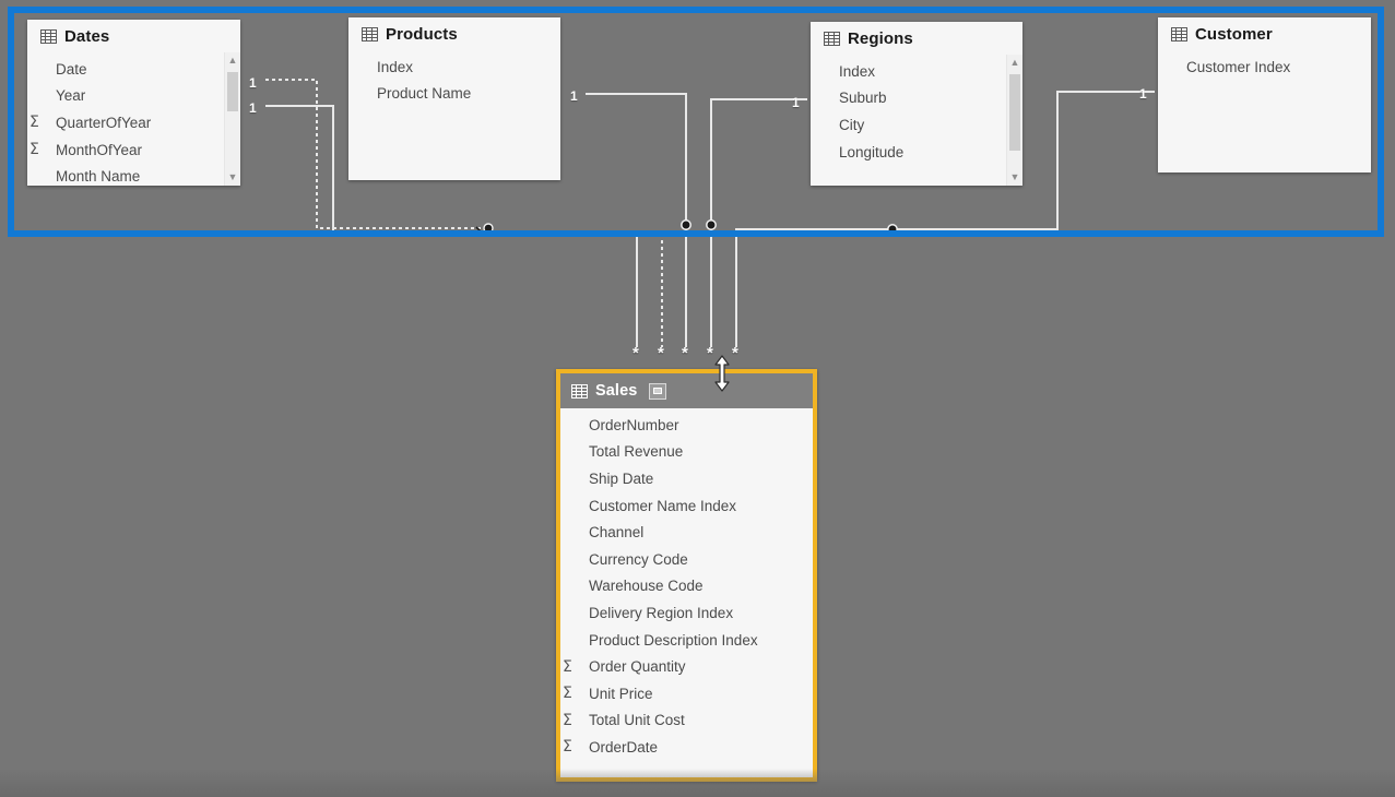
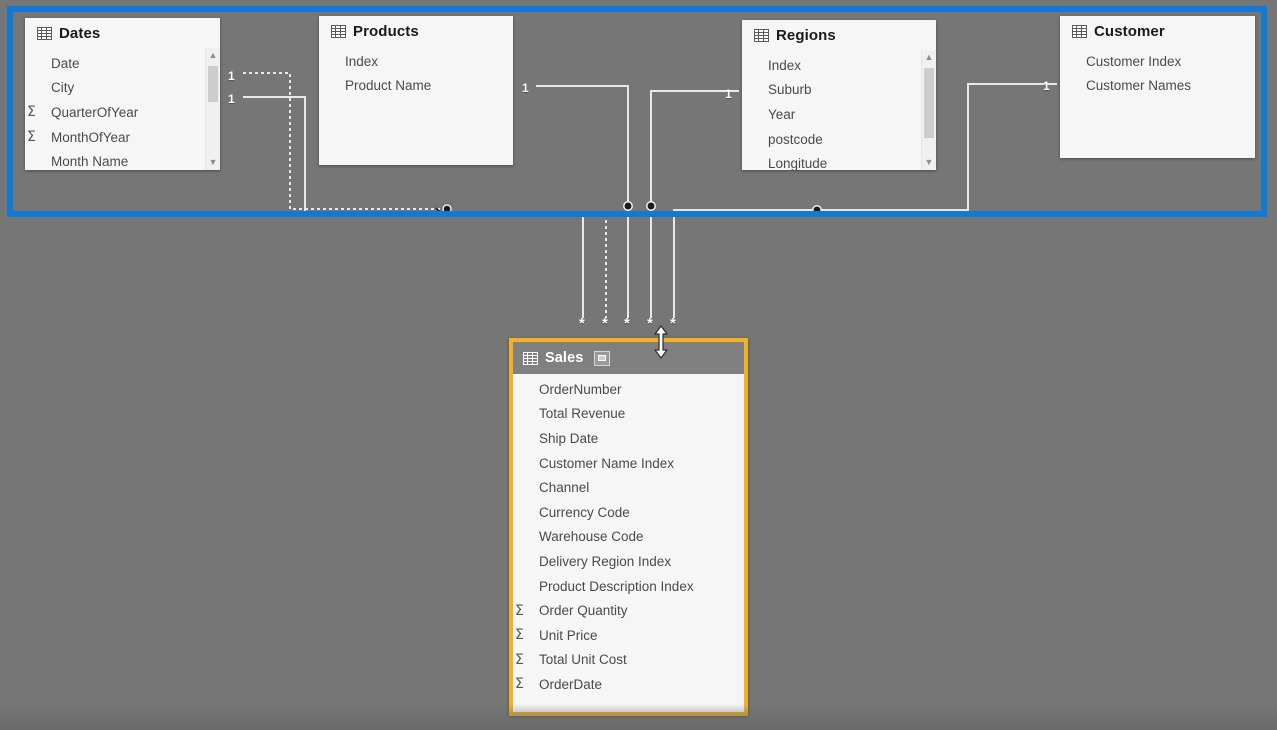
  1
  1
  1
  1
  1
  *
  *
  *
  *
  *
  Dates
  Date
- Year
+ City
  Σ
  QuarterOfYear
  Σ
  MonthOfYear
  Month Name
  ▲
  ▼
  Products
  Index
  Product Name
  Regions
  Index
  Suburb
- City
+ Year
+ postcode
  Longitude
  ▲
  ▼
  Customer
  Customer Index
+ Customer Names
  Sales
  OrderNumber
  Total Revenue
  Ship Date
  Customer Name Index
  Channel
  Currency Code
  Warehouse Code
  Delivery Region Index
  Product Description Index
  Σ
  Order Quantity
  Σ
  Unit Price
  Σ
  Total Unit Cost
  Σ
  OrderDate
